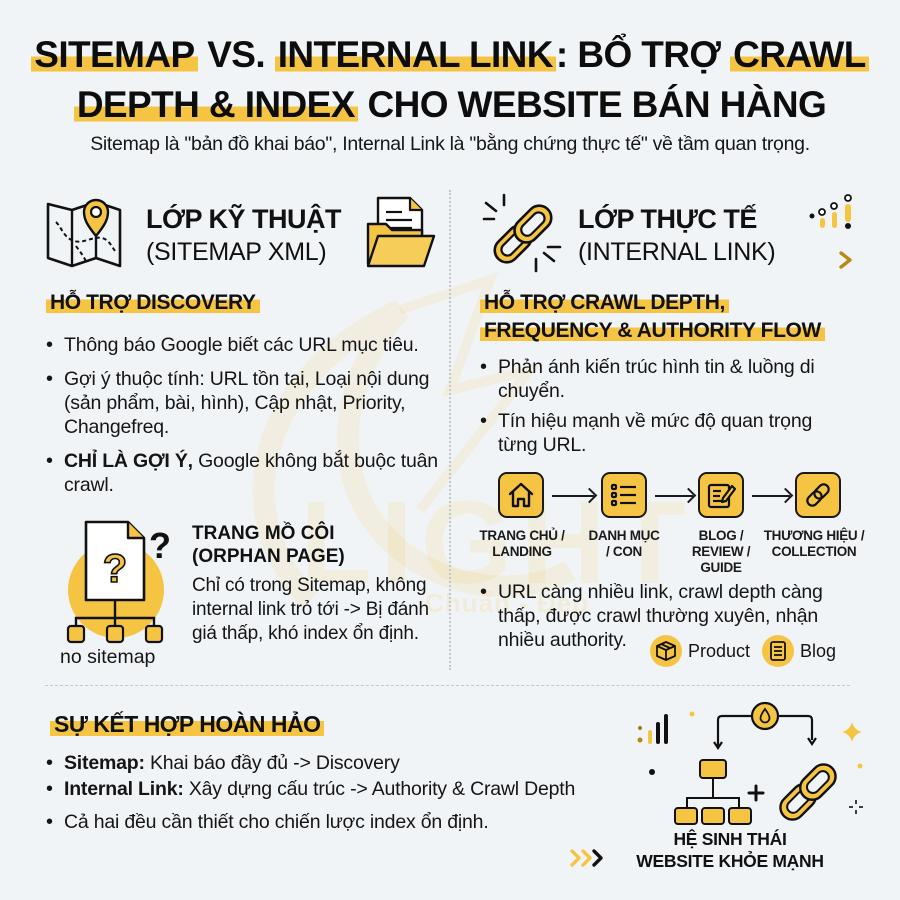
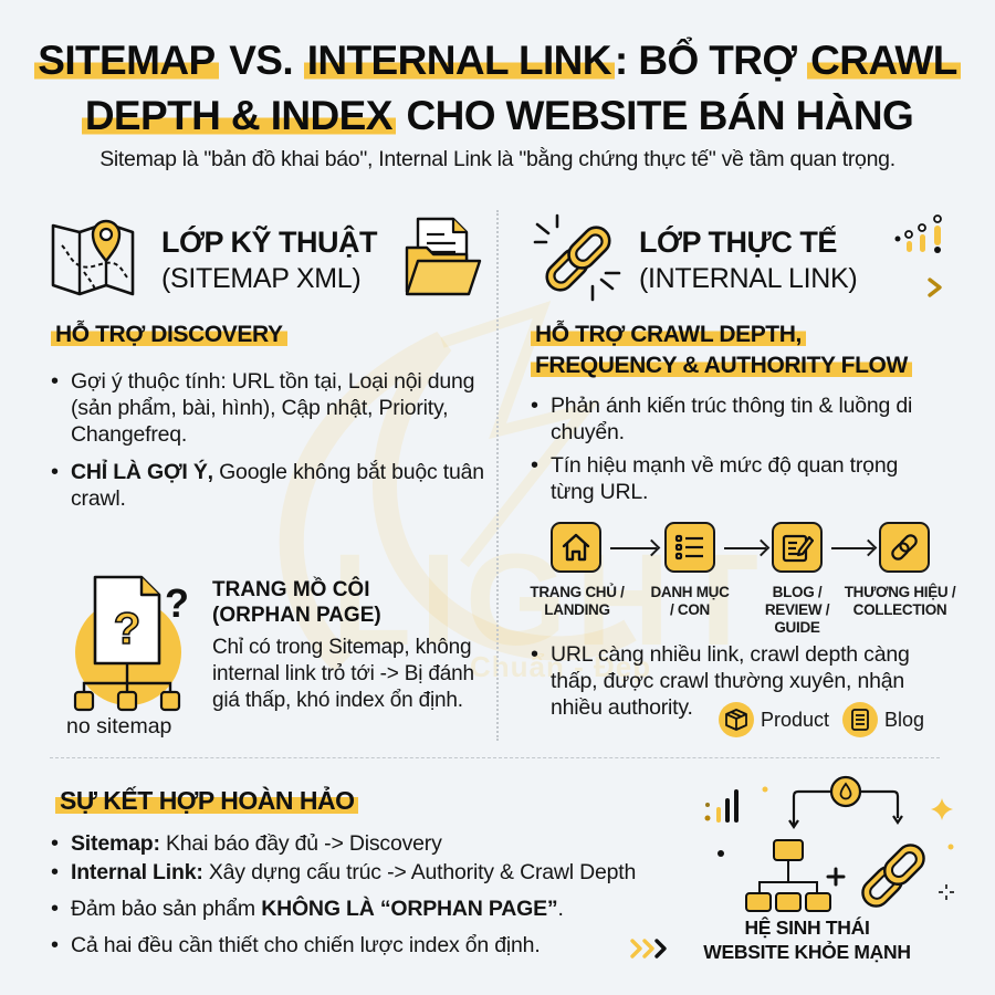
  LIGHT
  Chuẩn - Đẹp
  SITEMAP VS. INTERNAL LINK: BỔ TRỢ CRAWL
  DEPTH & INDEX CHO WEBSITE BÁN HÀNG
  Sitemap là "bản đồ khai báo", Internal Link là "bằng chứng thực tế" về tầm quan trọng.
  LỚP KỸ THUẬT
  (SITEMAP XML)
  HỖ TRỢ DISCOVERY
- Thông báo Google biết các URL mục tiêu.
  Gợi ý thuộc tính: URL tồn tại, Loại nội dung (sản phẩm, bài, hình), Cập nhật, Priority, Changefreq.
  CHỈ LÀ GỢI Ý, Google không bắt buộc tuân crawl.
  ?
  ?
  no sitemap
  TRANG MỒ CÔI
  (ORPHAN PAGE)
  Chỉ có trong Sitemap, không internal link trỏ tới -> Bị đánh giá thấp, khó index ổn định.
  LỚP THỰC TẾ
  (INTERNAL LINK)
  HỖ TRỢ CRAWL DEPTH,
  FREQUENCY & AUTHORITY FLOW
- Phản ánh kiến trúc hình tin & luồng di chuyển.
+ Phản ánh kiến trúc thông tin & luồng di chuyển.
  Tín hiệu mạnh về mức độ quan trọng từng URL.
  TRANG CHỦ /
  LANDING
  DANH MỤC
  / CON
  BLOG /
  REVIEW /
  GUIDE
  THƯƠNG HIỆU /
  COLLECTION
  URL càng nhiều link, crawl depth càng thấp, được crawl thường xuyên, nhận nhiều authority.
  Product
  Blog
  SỰ KẾT HỢP HOÀN HẢO
  Sitemap: Khai báo đầy đủ -> Discovery
  Internal Link: Xây dựng cấu trúc -> Authority & Crawl Depth
+ Đảm bảo sản phẩm KHÔNG LÀ “ORPHAN PAGE”.
  Cả hai đều cần thiết cho chiến lược index ổn định.
  HỆ SINH THÁI
  WEBSITE KHỎE MẠNH
